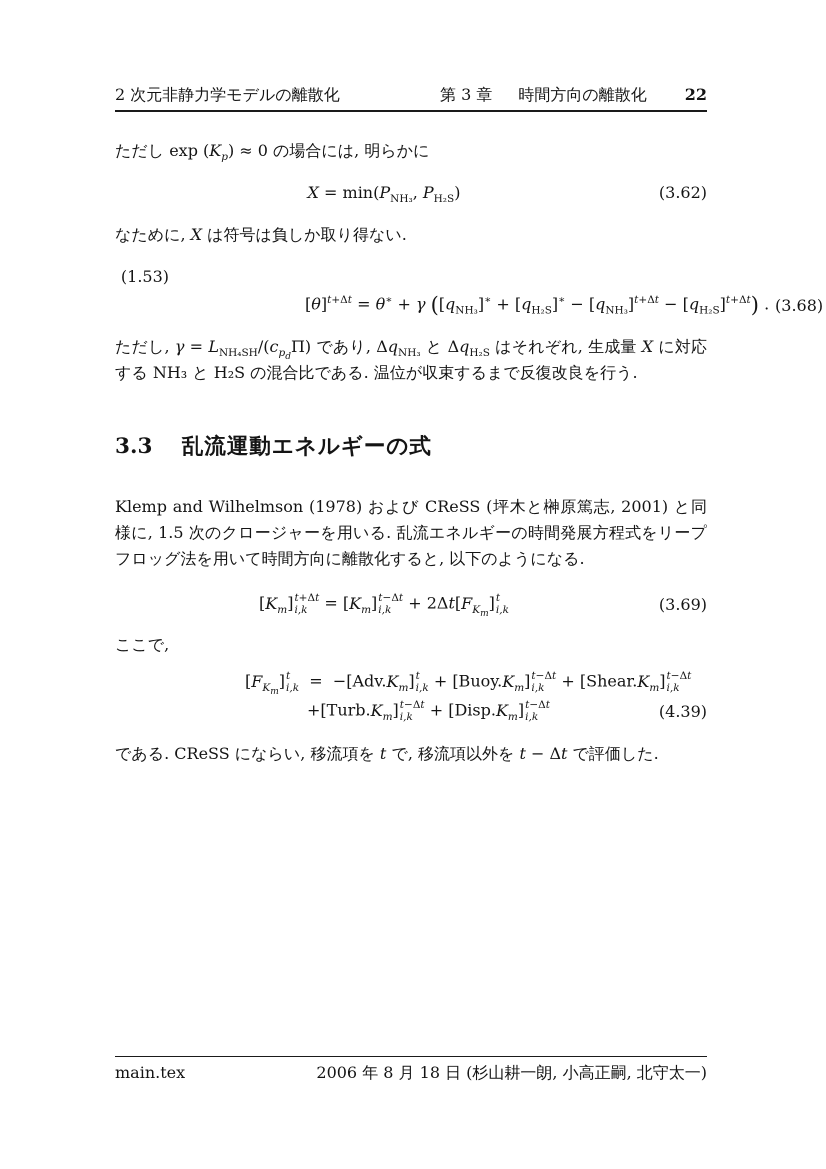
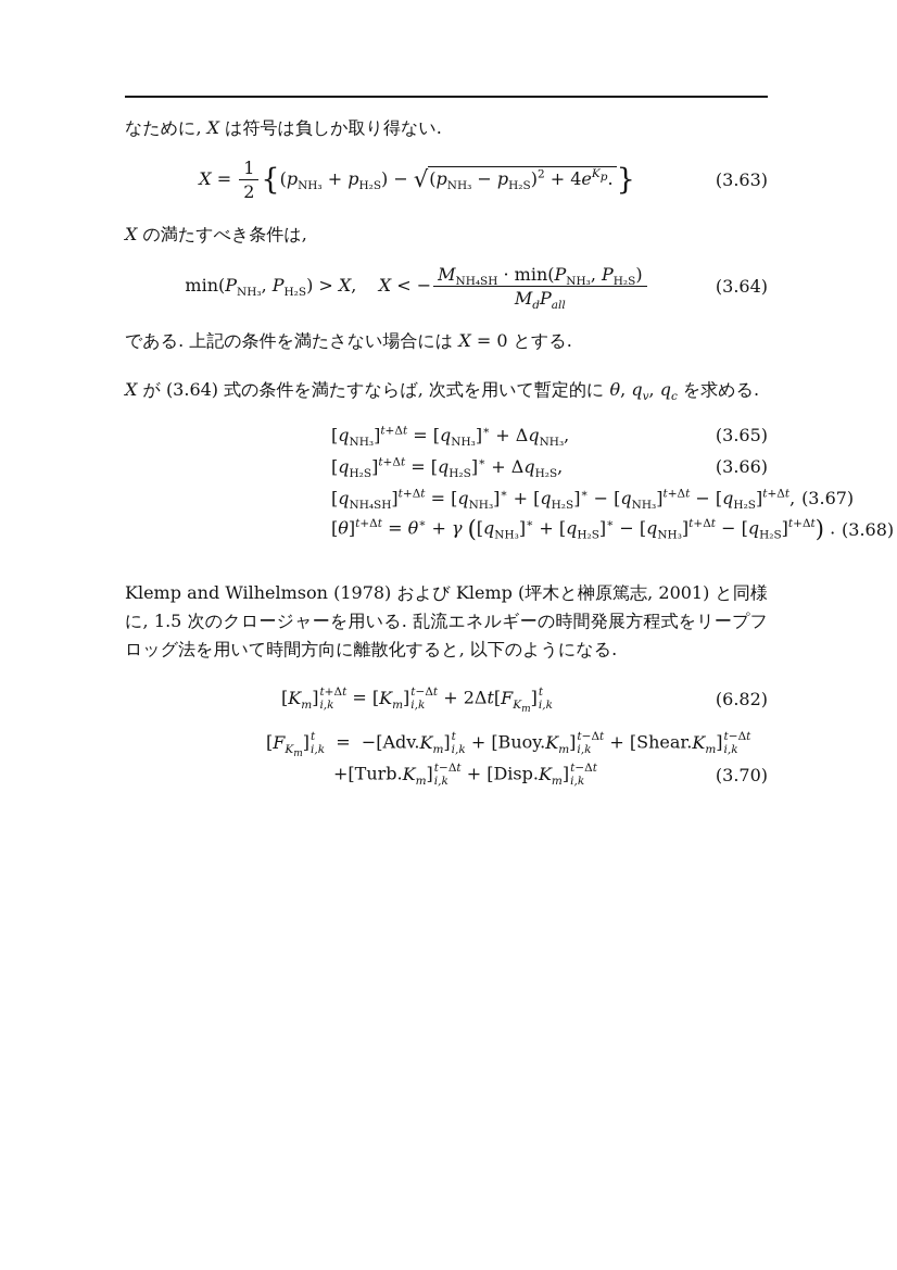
- 2 次元非静力学モデルの離散化
- 第 3 章
- 時間方向の離散化
- 22
- ただし exp (Kp) ≈ 0 の場合には, 明らかに
- X = min(PNH₃, PH₂S)
- (3.62)
  なために, X は符号は負しか取り得ない.
+ X =
+ 1
+ 2
+ {(pNH₃ + pH₂S) − √(pNH₃ − pH₂S)2 + 4eKp. }
+ (3.63)
+ X の満たすべき条件は,
+ min(PNH₃, PH₂S) > X, X < −
+ MNH₄SH · min(PNH₃, PH₂S)
+ MdPall
+ (3.64)
+ である. 上記の条件を満たさない場合には X = 0 とする.
+ X が (3.64) 式の条件を満たすならば, 次式を用いて暫定的に θ, qv, qc を求める.
+ [qNH₃]t+Δt = [qNH₃]∗ + ΔqNH₃,
+ (3.65)
+ [qH₂S]t+Δt = [qH₂S]∗ + ΔqH₂S,
+ (3.66)
+ [qNH₄SH]t+Δt = [qNH₃]∗ + [qH₂S]∗ − [qNH₃]t+Δt − [qH₂S]t+Δt,
- (1.53)
+ (3.67)
  [θ]t+Δt = θ∗ + γ ([qNH₃]∗ + [qH₂S]∗ − [qNH₃]t+Δt − [qH₂S]t+Δt) .
  (3.68)
- ただし, γ = LNH₄SH/(cpdΠ) であり, ΔqNH₃ と ΔqH₂S はそれぞれ, 生成量 X に対応する NH₃ と H₂S の混合比である. 温位が収束するまで反復改良を行う.
- 3.3 乱流運動エネルギーの式
- Klemp and Wilhelmson (1978) および CReSS (坪木と榊原篤志, 2001) と同様に, 1.5 次のクロージャーを用いる. 乱流エネルギーの時間発展方程式をリープフロッグ法を用いて時間方向に離散化すると, 以下のようになる.
+ Klemp and Wilhelmson (1978) および Klemp (坪木と榊原篤志, 2001) と同様に, 1.5 次のクロージャーを用いる. 乱流エネルギーの時間発展方程式をリープフロッグ法を用いて時間方向に離散化すると, 以下のようになる.
  [Km]
  t+Δt
  i,k
  = [Km]
  t−Δt
  i,k
  + 2Δt[FKm]
  t
  i,k
- (3.69)
+ (6.82)
- ここで,
  [FKm]
  t
  i,k
  = −[Adv.Km]
  t
  i,k
  + [Buoy.Km]
  t−Δt
  i,k
  + [Shear.Km]
  t−Δt
  i,k
  +[Turb.Km]
  t−Δt
  i,k
  + [Disp.Km]
  t−Δt
  i,k
- (4.39)
+ (3.70)
- である. CReSS にならい, 移流項を t で, 移流項以外を t − Δt で評価した.
- main.tex
- 2006 年 8 月 18 日 (杉山耕一朗, 小高正嗣, 北守太一)
